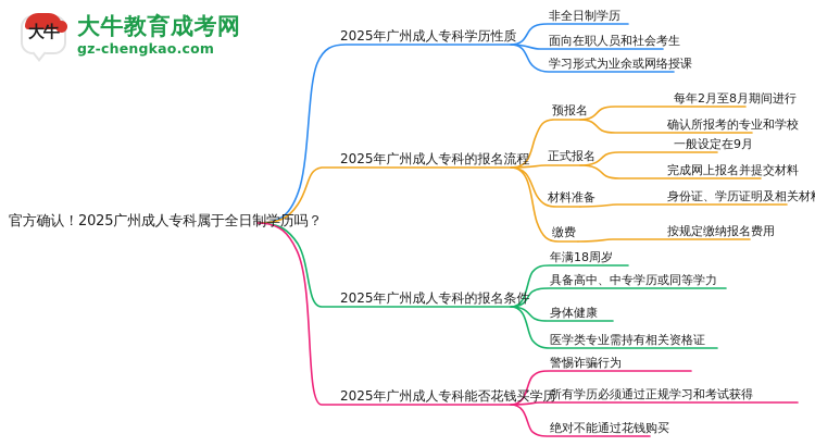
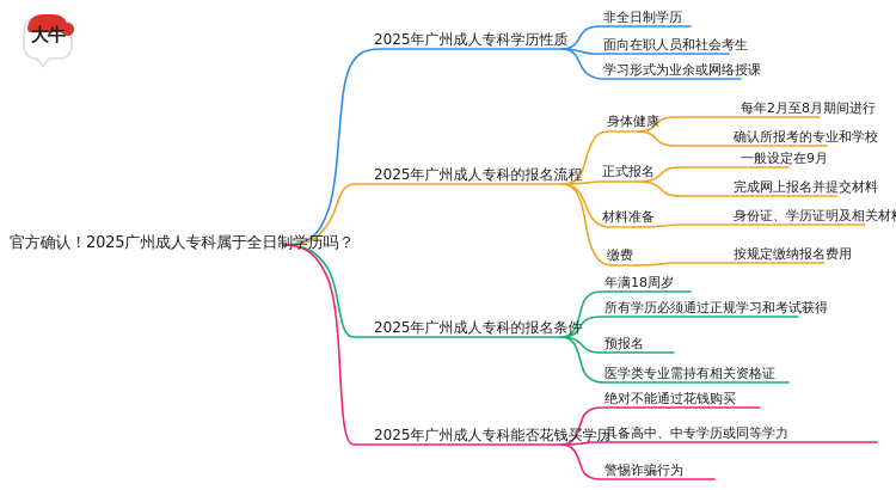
  大牛
- 大牛教育成考网
- gz-chengkao.com
  官方确认！2025广州成人专科属于全日制学历吗？
  2025年广州成人专科学历性质
  非全日制学历
  面向在职人员和社会考生
  学习形式为业余或网络授课
  2025年广州成人专科的报名流程
- 预报名
+ 身体健康
  每年2月至8月期间进行
  确认所报考的专业和学校
  正式报名
  一般设定在9月
  完成网上报名并提交材料
  材料准备
  身份证、学历证明及相关材
  缴费
  按规定缴纳报名费用
  2025年广州成人专科的报名条件
  年满18周岁
- 具备高中、中专学历或同等学力
+ 所有学历必须通过正规学习和考试获得
- 身体健康
+ 预报名
  医学类专业需持有相关资格证
  2025年广州成人专科能否花钱买学历
- 警惕诈骗行为
+ 绝对不能通过花钱购买
- 所有学历必须通过正规学习和考试获得
+ 具备高中、中专学历或同等学力
- 绝对不能通过花钱购买
+ 警惕诈骗行为
